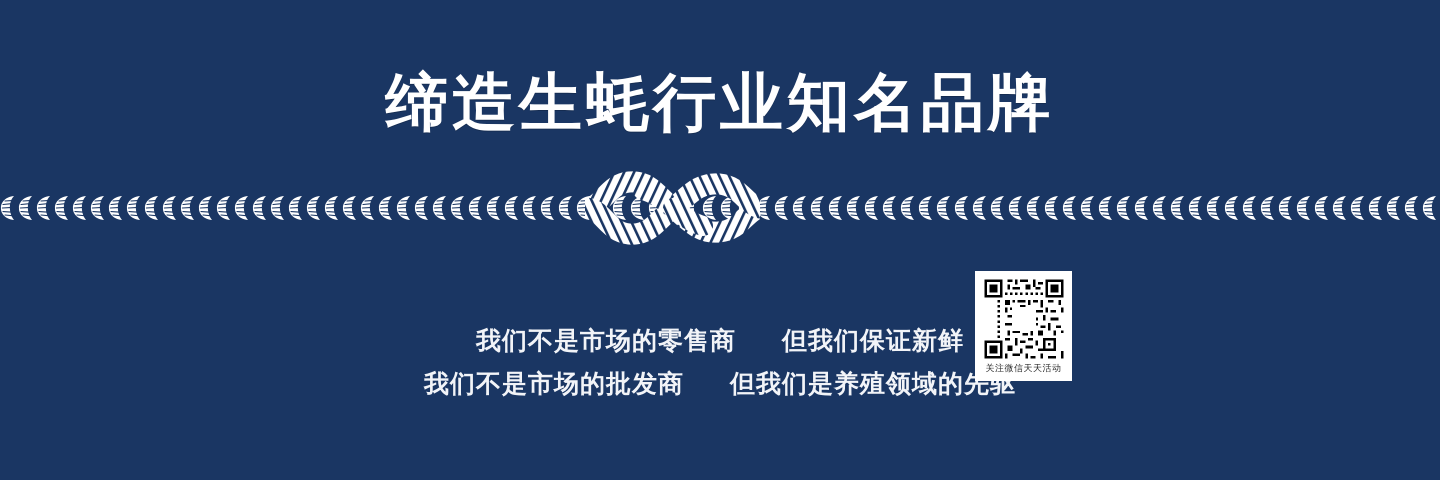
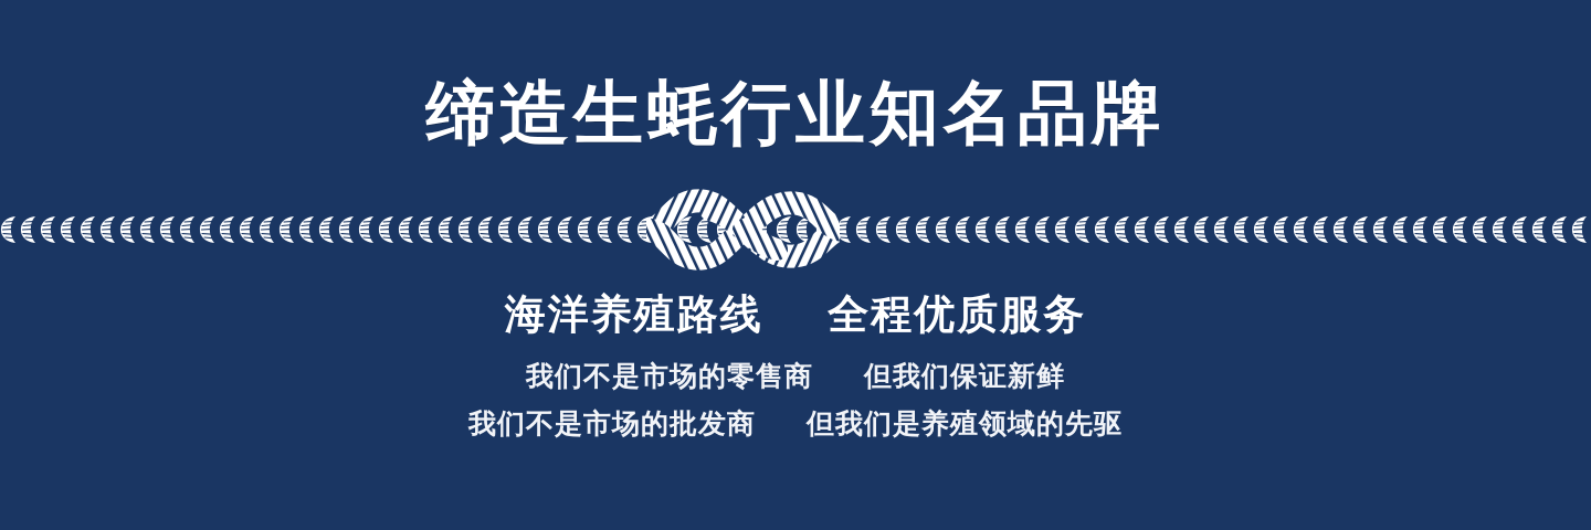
  缔造生蚝行业知名品牌
+ 海洋养殖路线 全程优质服务
  我们不是市场的零售商 但我们保证新鲜
  我们不是市场的批发商 但我们是养殖领域的先驱
- 关注微信天天活动
